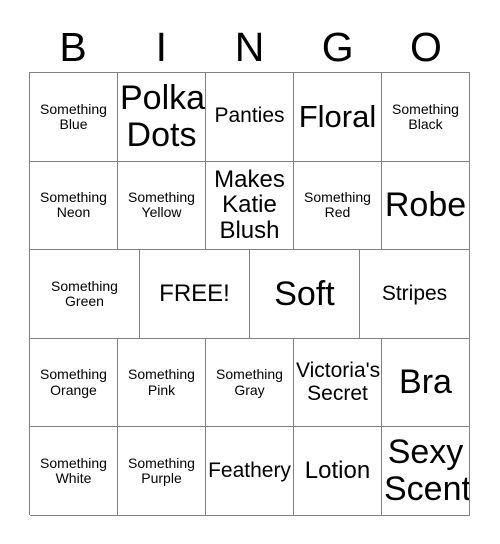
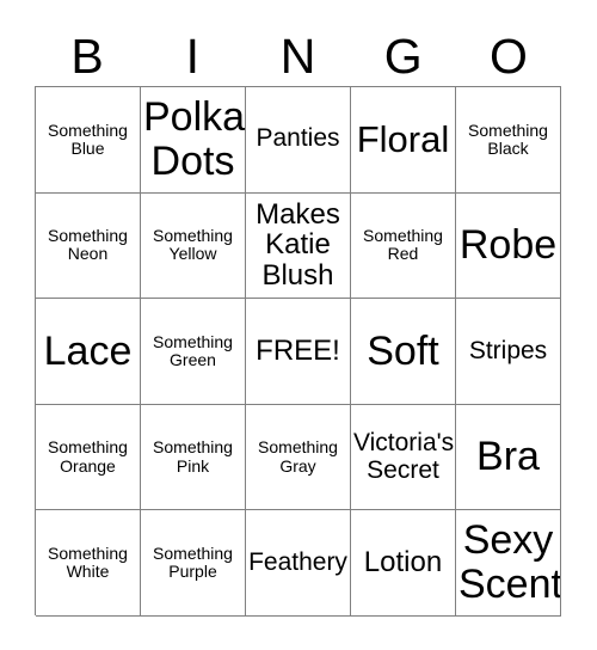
  B
  I
  N
  G
  O
  Something
  Blue
  Polka
  Dots
  Panties
  Floral
  Something
  Black
  Something
  Neon
  Something
  Yellow
  Makes
  Katie
  Blush
  Something
  Red
  Robe
+ Lace
  Something
  Green
  FREE!
  Soft
  Stripes
  Something
  Orange
  Something
  Pink
  Something
  Gray
  Victoria's
  Secret
  Bra
  Something
  White
  Something
  Purple
  Feathery
  Lotion
  Sexy
  Scent
